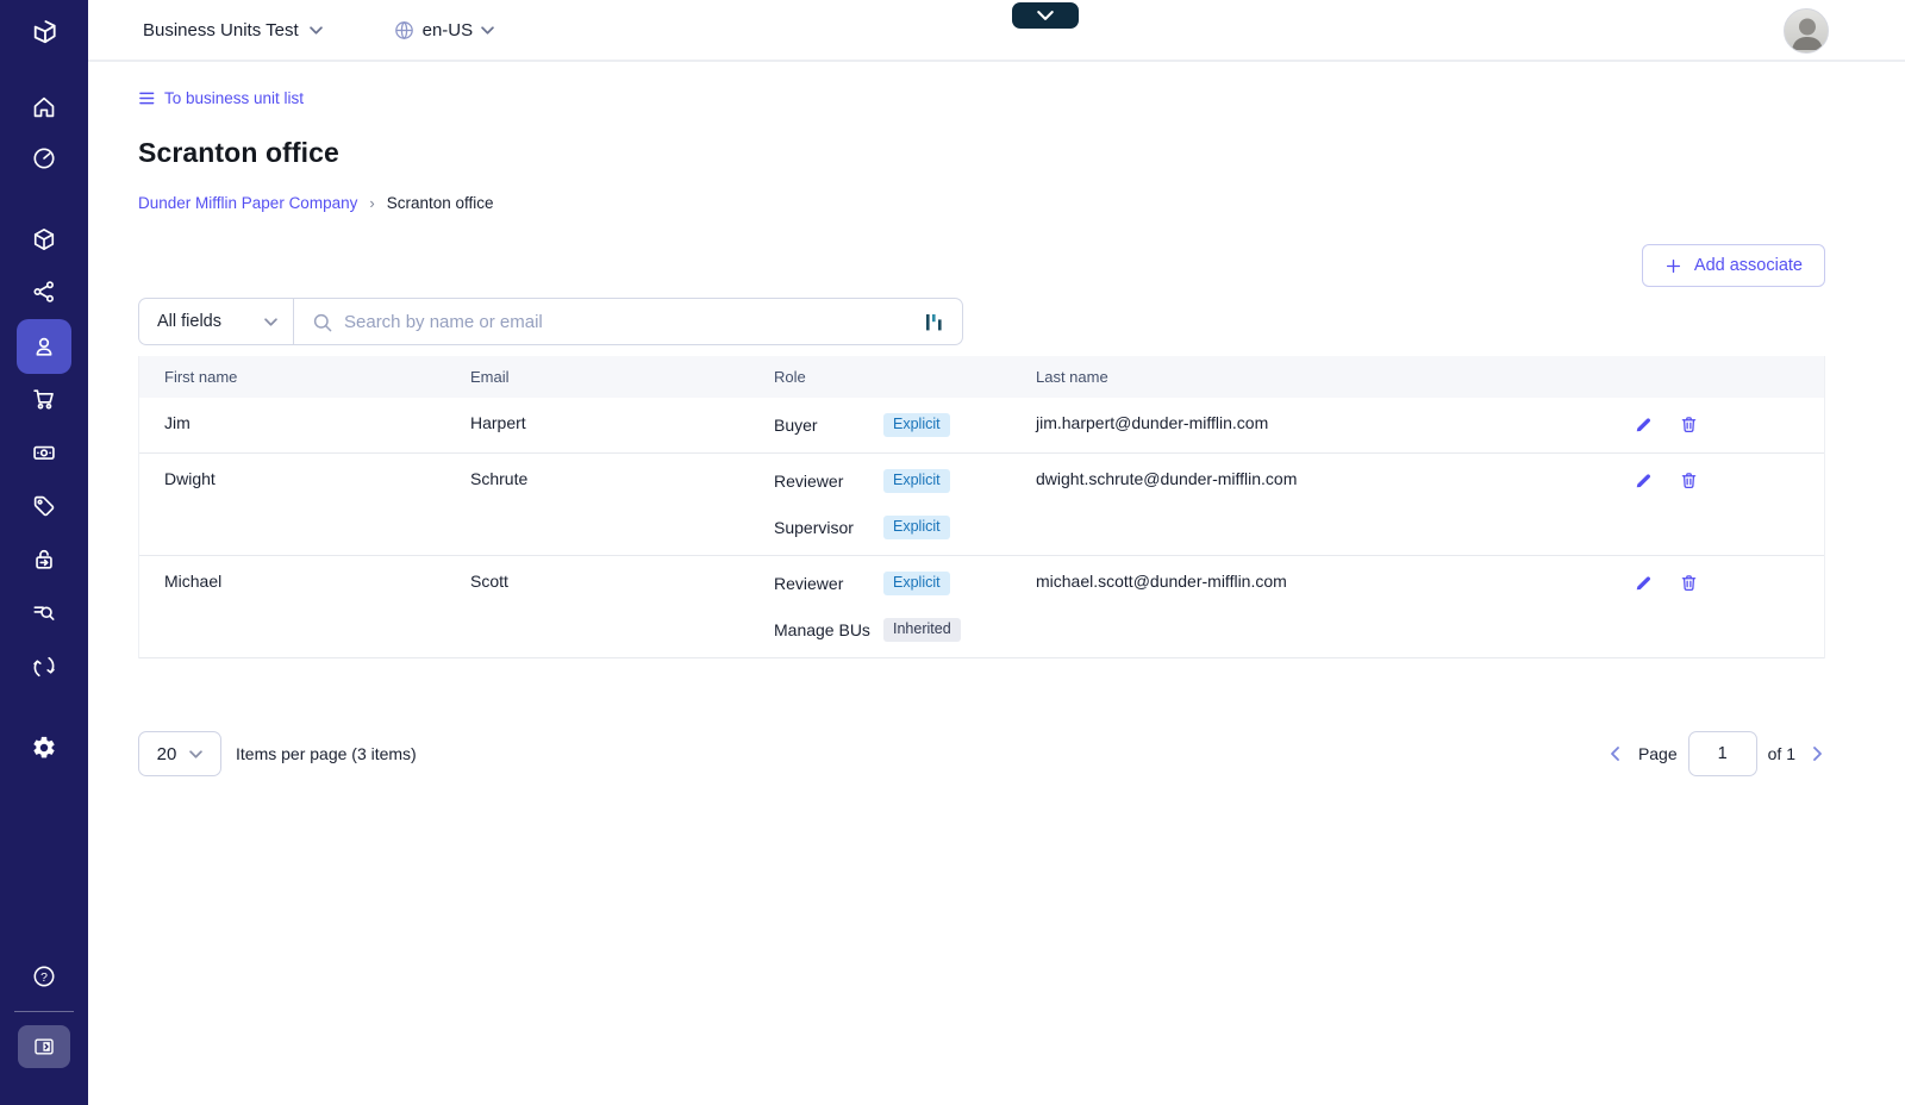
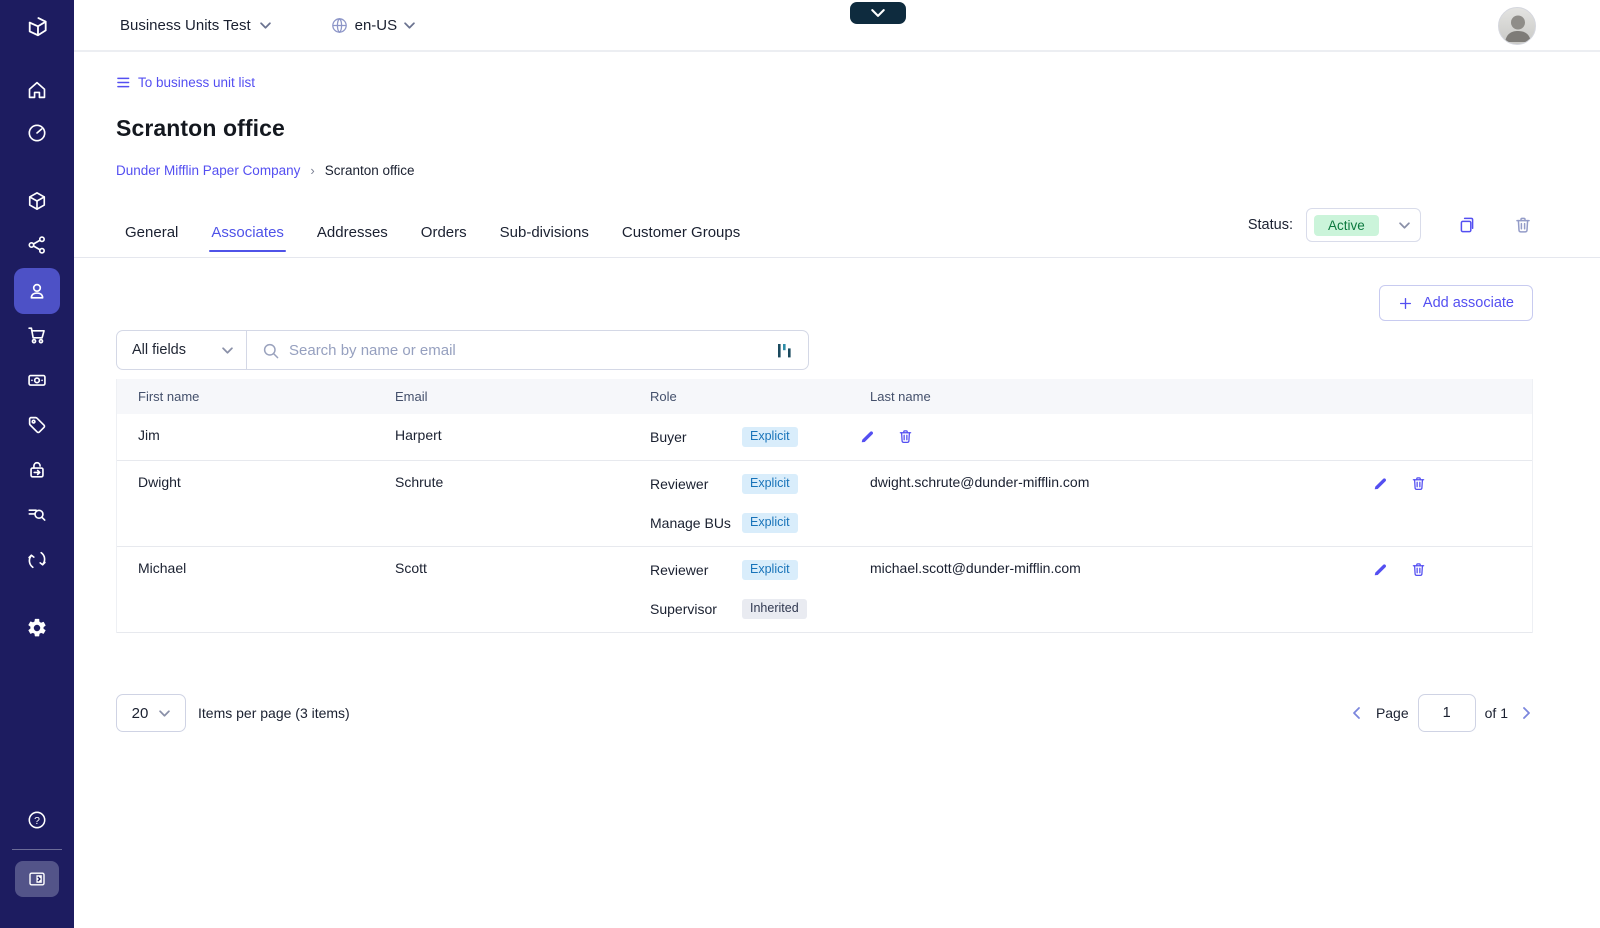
  ?
  Business Units Test
  en-US
  To business unit list
  Scranton office
  Dunder Mifflin Paper Company
  ›
  Scranton office
+ General
+ Associates
+ Addresses
+ Orders
+ Sub-divisions
+ Customer Groups
+ Status:
+ Active
  Add associate
  All fields
  Search by name or email
  First name
  Email
  Role
  Last name
  Jim
  Harpert
  Buyer
  Explicit
- jim.harpert@dunder-mifflin.com
  Dwight
  Schrute
  Reviewer
  Explicit
- Supervisor
+ Manage BUs
  Explicit
  dwight.schrute@dunder-mifflin.com
  Michael
  Scott
  Reviewer
  Explicit
- Manage BUs
+ Supervisor
  Inherited
  michael.scott@dunder-mifflin.com
  20
  Items per page (3 items)
  Page
  1
  of 1
